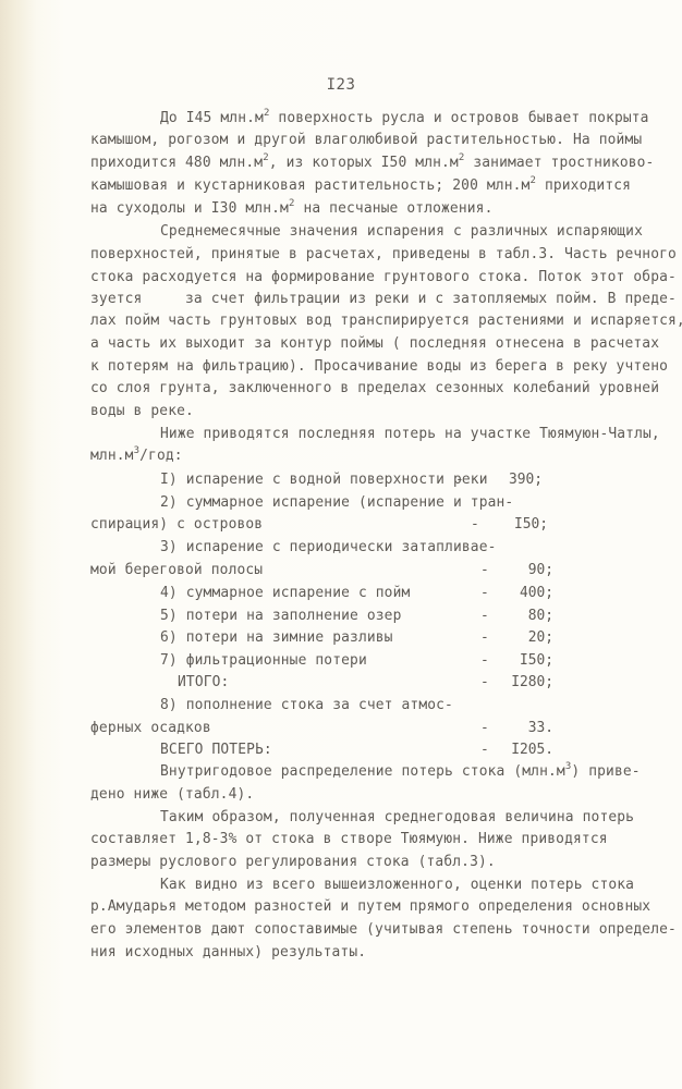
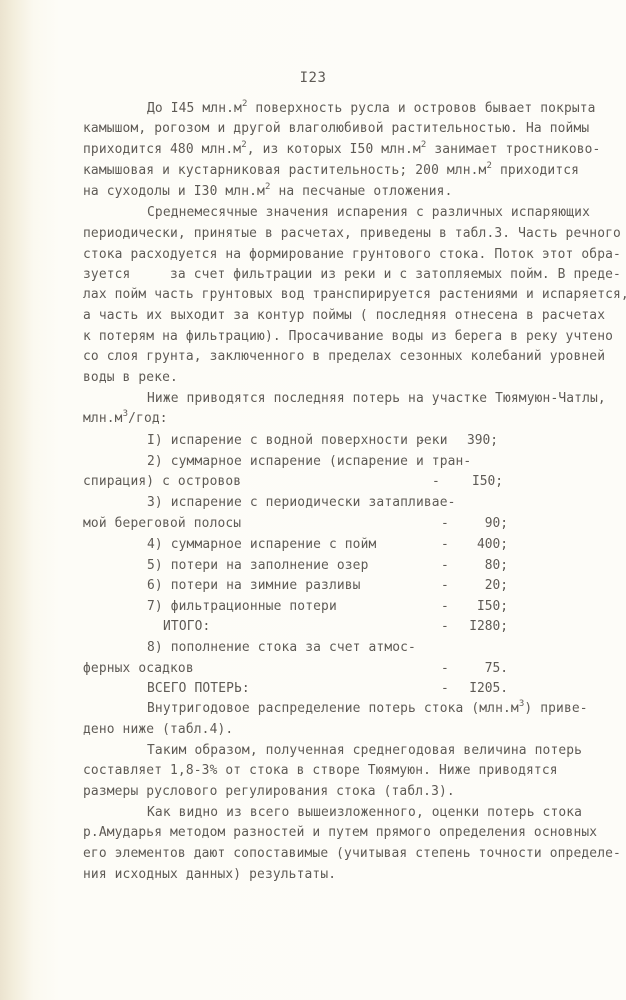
  I23
  До I45 млн.м2 поверхность русла и островов бывает покрыта
  камышом, рогозом и другой влаголюбивой растительностью. На поймы
  приходится 480 млн.м2, из которых I50 млн.м2 занимает тростниково-
  камышовая и кустарниковая растительность; 200 млн.м2 приходится
  на суходолы и I30 млн.м2 на песчаные отложения.
  Среднемесячные значения испарения с различных испаряющих
- поверхностей, принятые в расчетах, приведены в табл.3. Часть речного
+ периодически, принятые в расчетах, приведены в табл.3. Часть речного
  стока расходуется на формирование грунтового стока. Поток этот обра-
  зуется за счет фильтрации из реки и с затопляемых пойм. В преде-
  лах пойм часть грунтовых вод транспирируется растениями и испаряется,
  а часть их выходит за контур поймы ( последняя отнесена в расчетах
  к потерям на фильтрацию). Просачивание воды из берега в реку учтено
  со слоя грунта, заключенного в пределах сезонных колебаний уровней
  воды в реке.
  Ниже приводятся последняя потерь на участке Тюямуюн-Чатлы,
  млн.м3/год:
  I) испарение с водной поверхности реки
  -
  390;
  2) суммарное испарение (испарение и тран-
  спирация) с островов
  -
  I50;
  3) испарение с периодически затапливае-
  мой береговой полосы
  -
  90;
  4) суммарное испарение с пойм
  -
  400;
  5) потери на заполнение озер
  -
  80;
  6) потери на зимние разливы
  -
  20;
  7) фильтрационные потери
  -
  I50;
  ИТОГО:
  -
  I280;
  8) пополнение стока за счет атмос-
  ферных осадков
  -
- 33.
+ 75.
  ВСЕГО ПОТЕРЬ:
  -
  I205.
  Внутригодовое распределение потерь стока (млн.м3) приве-
  дено ниже (табл.4).
  Таким образом, полученная среднегодовая величина потерь
  составляет 1,8-3% от стока в створе Тюямуюн. Ниже приводятся
  размеры руслового регулирования стока (табл.3).
  Как видно из всего вышеизложенного, оценки потерь стока
  р.Амударья методом разностей и путем прямого определения основных
  его элементов дают сопоставимые (учитывая степень точности определе-
  ния исходных данных) результаты.
